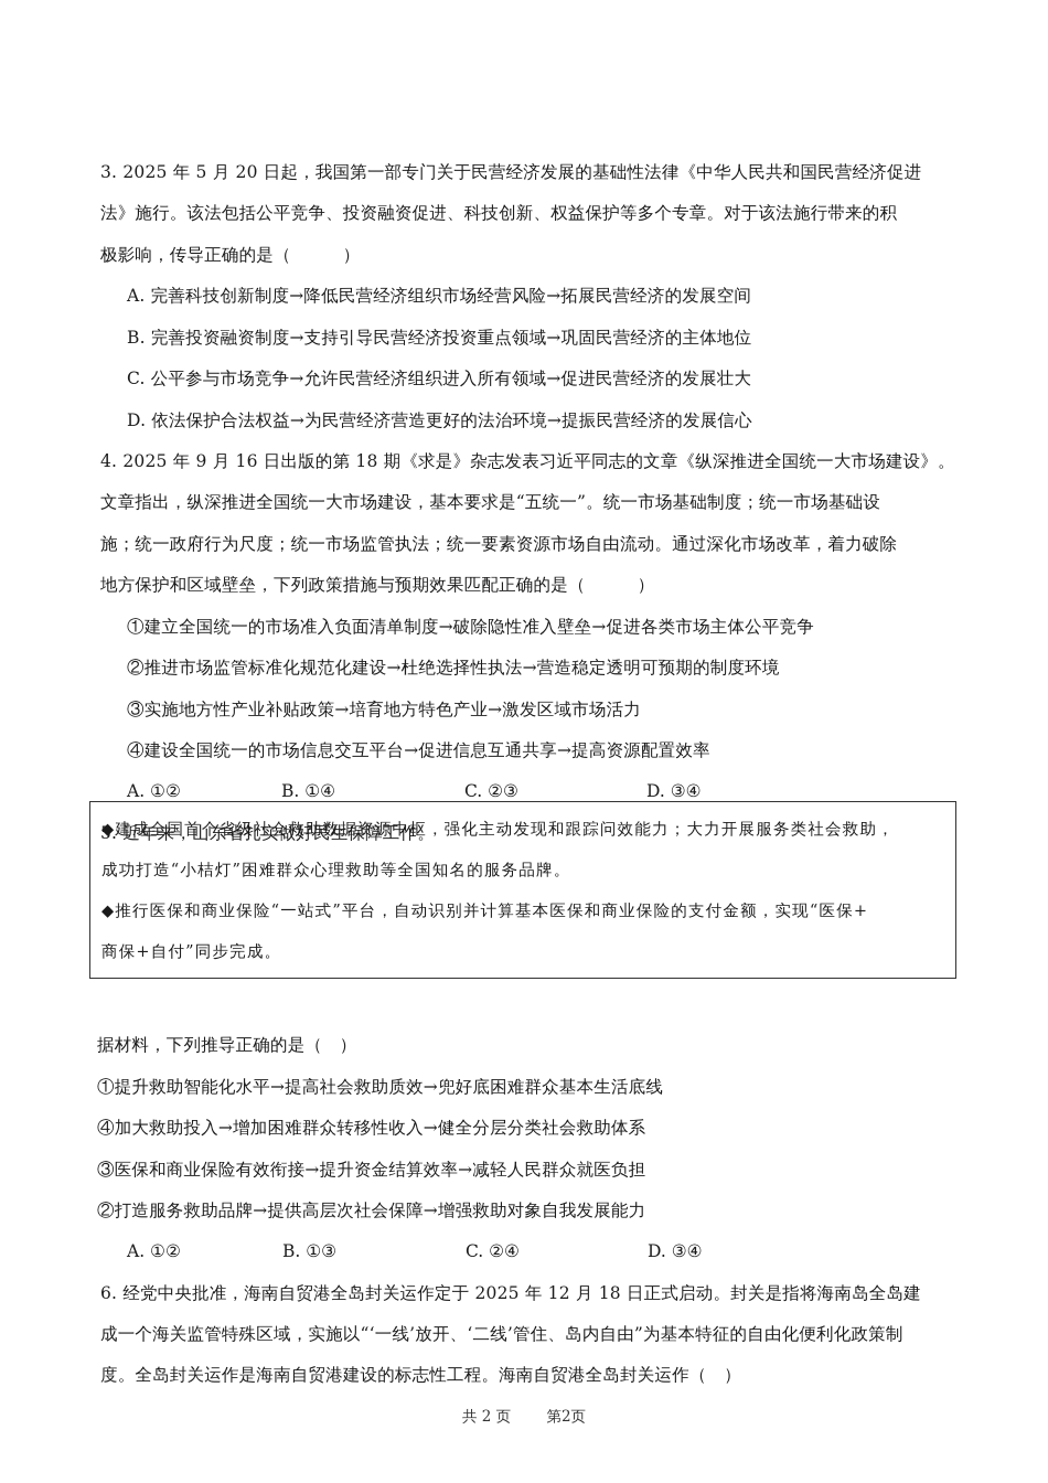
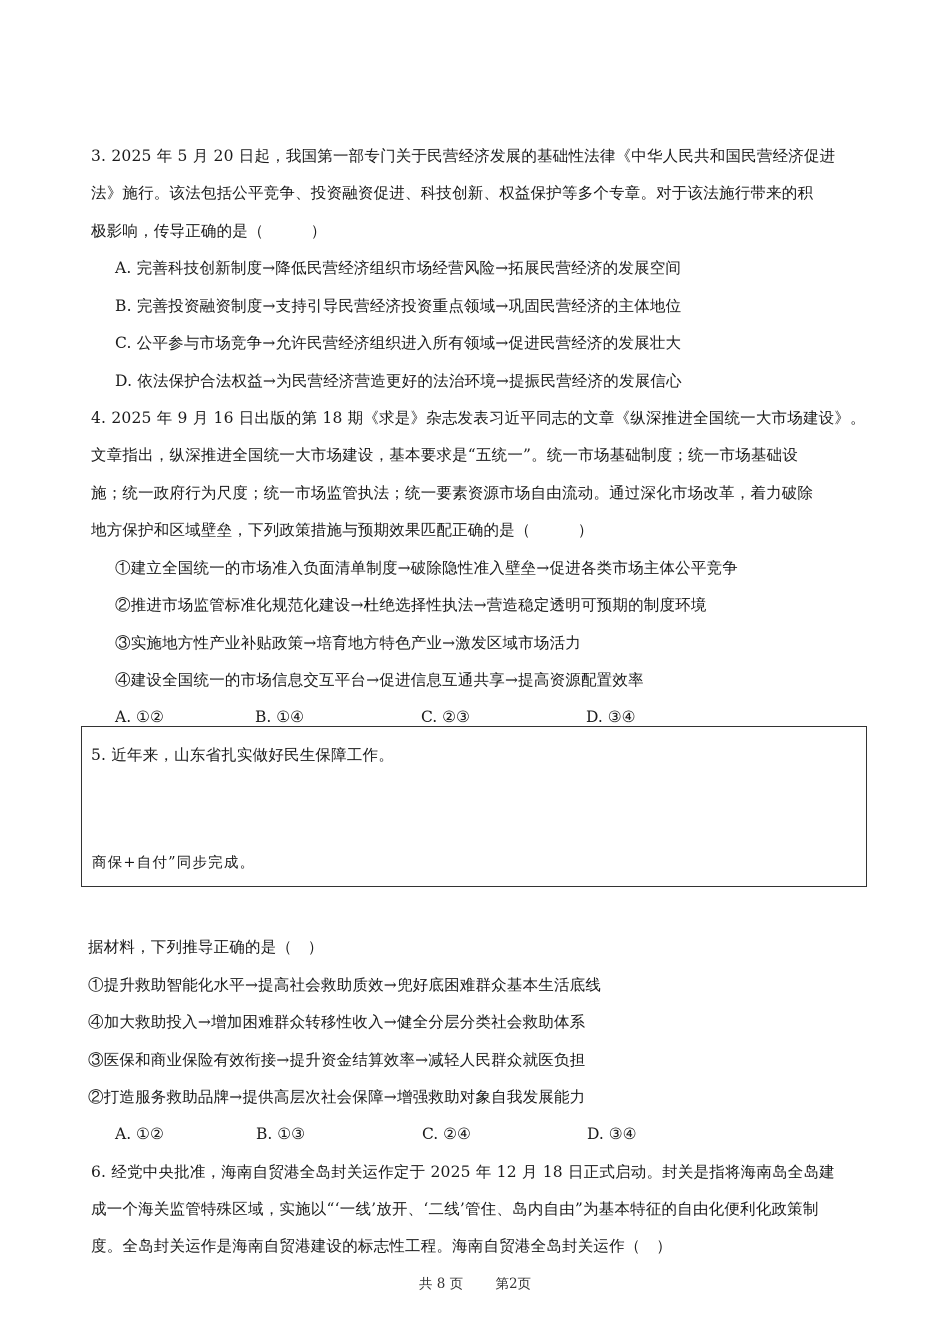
  3. 2025 年 5 月 20 日起，我国第一部专门关于民营经济发展的基础性法律《中华人民共和国民营经济促进
  法》施行。该法包括公平竞争、投资融资促进、科技创新、权益保护等多个专章。对于该法施行带来的积
  极影响，传导正确的是（ ）
  A. 完善科技创新制度→降低民营经济组织市场经营风险→拓展民营经济的发展空间
  B. 完善投资融资制度→支持引导民营经济投资重点领域→巩固民营经济的主体地位
  C. 公平参与市场竞争→允许民营经济组织进入所有领域→促进民营经济的发展壮大
  D. 依法保护合法权益→为民营经济营造更好的法治环境→提振民营经济的发展信心
  4. 2025 年 9 月 16 日出版的第 18 期《求是》杂志发表习近平同志的文章《纵深推进全国统一大市场建设》。
  文章指出，纵深推进全国统一大市场建设，基本要求是“五统一”。统一市场基础制度；统一市场基础设
  施；统一政府行为尺度；统一市场监管执法；统一要素资源市场自由流动。通过深化市场改革，着力破除
  地方保护和区域壁垒，下列政策措施与预期效果匹配正确的是（ ）
  ①建立全国统一的市场准入负面清单制度→破除隐性准入壁垒→促进各类市场主体公平竞争
  ②推进市场监管标准化规范化建设→杜绝选择性执法→营造稳定透明可预期的制度环境
  ③实施地方性产业补贴政策→培育地方特色产业→激发区域市场活力
  ④建设全国统一的市场信息交互平台→促进信息互通共享→提高资源配置效率
  A. ①②
  B. ①④
  C. ②③
  D. ③④
  5. 近年来，山东省扎实做好民生保障工作。
- ◆建成全国首个省级社会救助数据资源中枢，强化主动发现和跟踪问效能力；大力开展服务类社会救助，
- 成功打造“小桔灯”困难群众心理救助等全国知名的服务品牌。
- ◆推行医保和商业保险“一站式”平台，自动识别并计算基本医保和商业保险的支付金额，实现“医保+
  商保+自付”同步完成。
  据材料，下列推导正确的是（ ）
  ①提升救助智能化水平→提高社会救助质效→兜好底困难群众基本生活底线
  ④加大救助投入→增加困难群众转移性收入→健全分层分类社会救助体系
  ③医保和商业保险有效衔接→提升资金结算效率→减轻人民群众就医负担
  ②打造服务救助品牌→提供高层次社会保障→增强救助对象自我发展能力
  A. ①②
  B. ①③
  C. ②④
  D. ③④
  6. 经党中央批准，海南自贸港全岛封关运作定于 2025 年 12 月 18 日正式启动。封关是指将海南岛全岛建
  成一个海关监管特殊区域，实施以“‘一线’放开、‘二线’管住、岛内自由”为基本特征的自由化便利化政策制
  度。全岛封关运作是海南自贸港建设的标志性工程。海南自贸港全岛封关运作（ ）
- 共 2 页 第2页
+ 共 8 页 第2页
